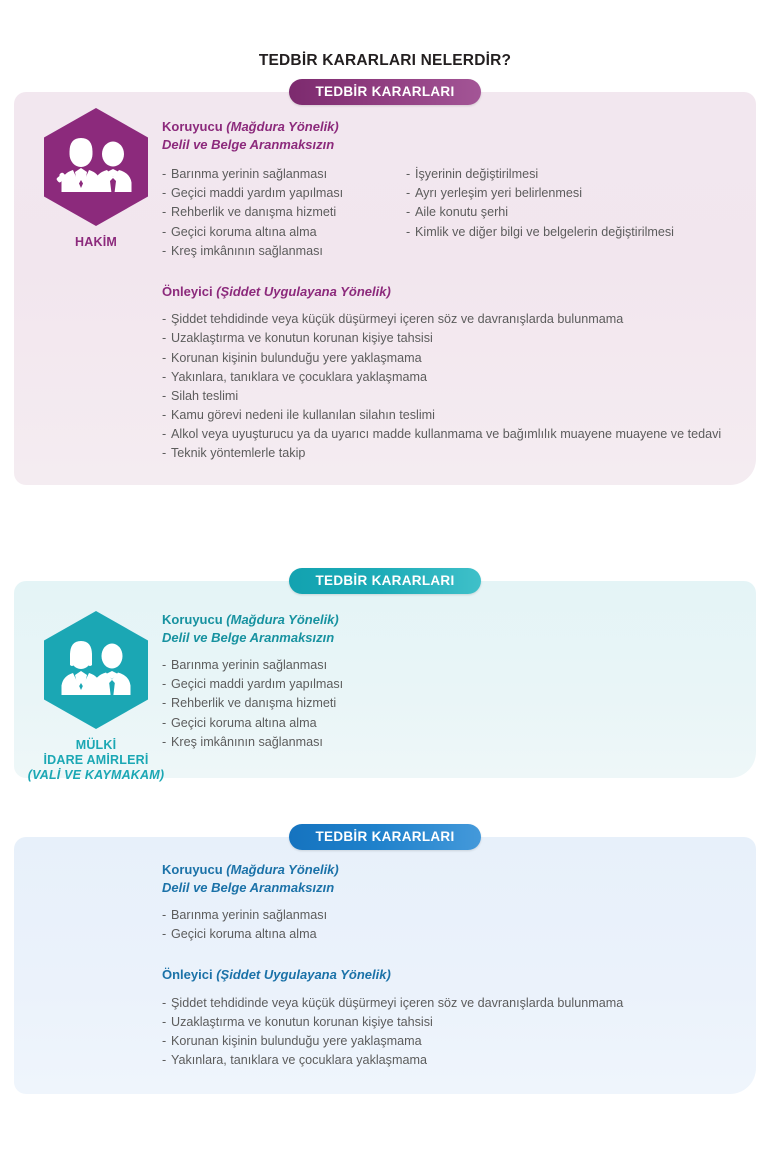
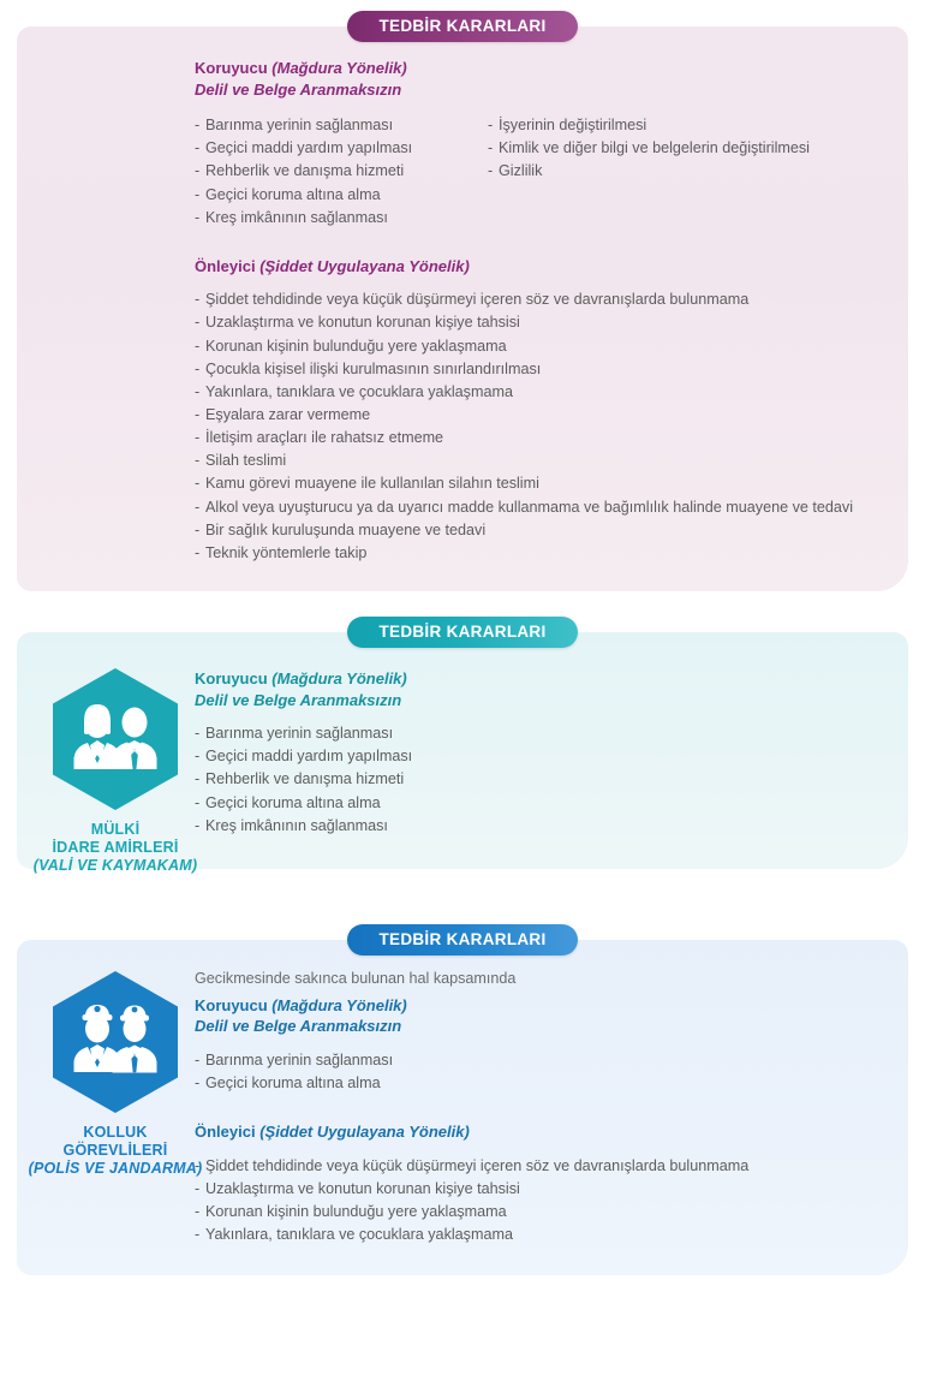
- TEDBİR KARARLARI NELERDİR?
  TEDBİR KARARLARI
- HAKİM
  Koruyucu (Mağdura Yönelik)
  Delil ve Belge Aranmaksızın
  Barınma yerinin sağlanması
  Geçici maddi yardım yapılması
  Rehberlik ve danışma hizmeti
  Geçici koruma altına alma
  Kreş imkânının sağlanması
  İşyerinin değiştirilmesi
- Ayrı yerleşim yeri belirlenmesi
- Aile konutu şerhi
  Kimlik ve diğer bilgi ve belgelerin değiştirilmesi
+ Gizlilik
  Önleyici (Şiddet Uygulayana Yönelik)
  Şiddet tehdidinde veya küçük düşürmeyi içeren söz ve davranışlarda bulunmama
  Uzaklaştırma ve konutun korunan kişiye tahsisi
  Korunan kişinin bulunduğu yere yaklaşmama
+ Çocukla kişisel ilişki kurulmasının sınırlandırılması
  Yakınlara, tanıklara ve çocuklara yaklaşmama
+ Eşyalara zarar vermeme
+ İletişim araçları ile rahatsız etmeme
  Silah teslimi
- Kamu görevi nedeni ile kullanılan silahın teslimi
+ Kamu görevi muayene ile kullanılan silahın teslimi
- Alkol veya uyuşturucu ya da uyarıcı madde kullanmama ve bağımlılık muayene muayene ve tedavi
+ Alkol veya uyuşturucu ya da uyarıcı madde kullanmama ve bağımlılık halinde muayene ve tedavi
+ Bir sağlık kuruluşunda muayene ve tedavi
  Teknik yöntemlerle takip
  TEDBİR KARARLARI
  MÜLKİ
  İDARE AMİRLERİ
  (VALİ VE KAYMAKAM)
  Koruyucu (Mağdura Yönelik)
  Delil ve Belge Aranmaksızın
  Barınma yerinin sağlanması
  Geçici maddi yardım yapılması
  Rehberlik ve danışma hizmeti
  Geçici koruma altına alma
  Kreş imkânının sağlanması
  TEDBİR KARARLARI
+ KOLLUK
+ GÖREVLİLERİ
+ (POLİS VE JANDARMA)
+ Gecikmesinde sakınca bulunan hal kapsamında
  Koruyucu (Mağdura Yönelik)
  Delil ve Belge Aranmaksızın
  Barınma yerinin sağlanması
  Geçici koruma altına alma
  Önleyici (Şiddet Uygulayana Yönelik)
  Şiddet tehdidinde veya küçük düşürmeyi içeren söz ve davranışlarda bulunmama
  Uzaklaştırma ve konutun korunan kişiye tahsisi
  Korunan kişinin bulunduğu yere yaklaşmama
  Yakınlara, tanıklara ve çocuklara yaklaşmama
